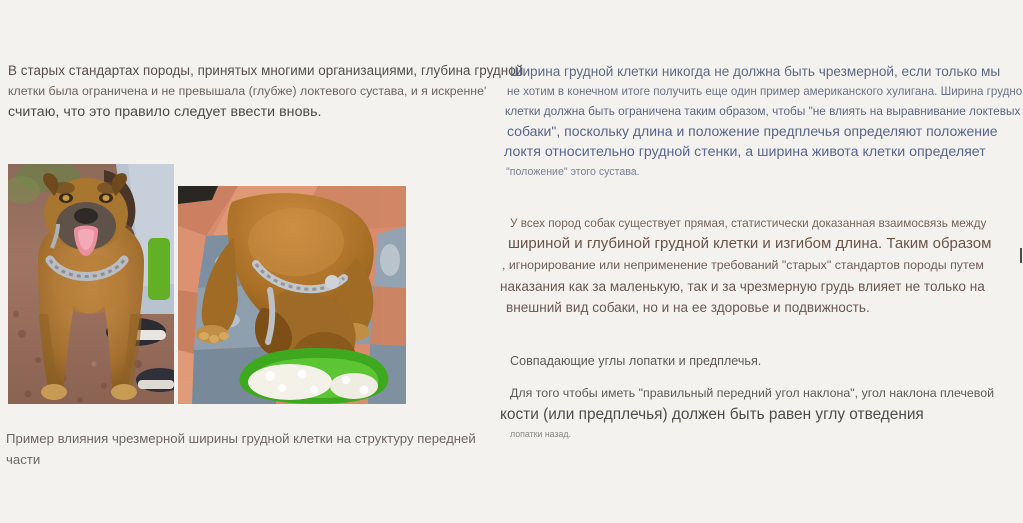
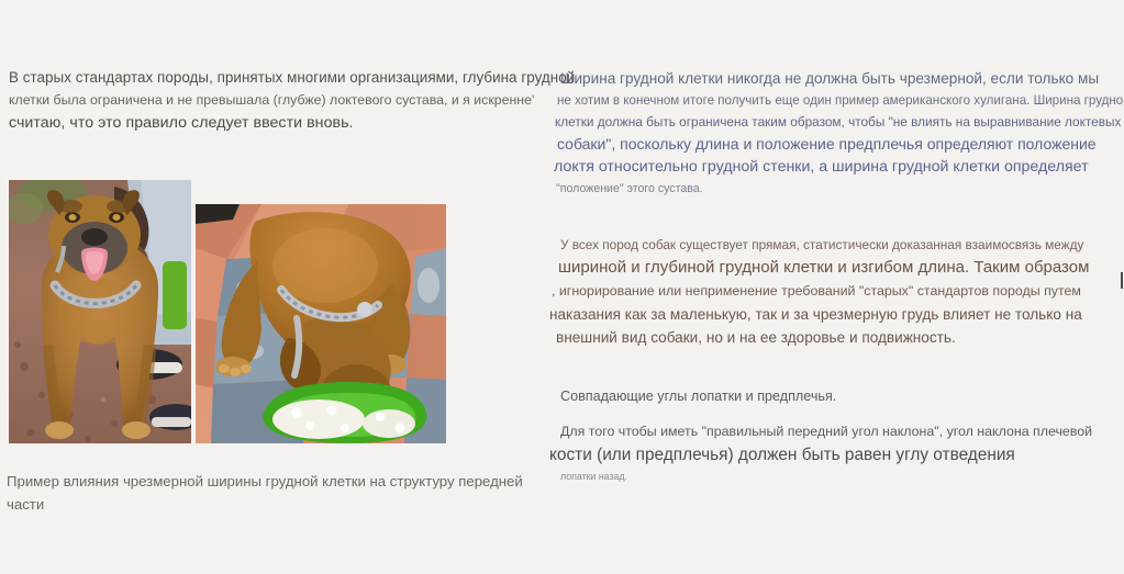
  В старых стандартах породы, принятых многими организациями, глубина груд
  клетки была ограничена и не превышала (глубже) локтевого сустава, и я искренне'
  считаю, что это правило следует ввести вновь.
  Пример влияния чрезмерной ширины грудной клетки на структуру передней
  части
  Ширина грудной клетки никогда не должна быть чрезмерной, если только мы
  не хотим в конечном итоге получить еще один пример американского хулигана. Ширина грудно
  клетки должна быть ограничена таким образом, чтобы "не влиять на выравнивание локтевых
  собаки", поскольку длина и положение предплечья определяют положение
- локтя относительно грудной стенки, а ширина живота клетки определяет
+ локтя относительно грудной стенки, а ширина грудной клетки определяет
  "положение" этого сустава.
  У всех пород собак существует прямая, статистически доказанная взаимосвязь между
  шириной и глубиной грудной клетки и изгибом длина. Таким образом
  , игнорирование или неприменение требований "старых" стандартов породы путем
  наказания как за маленькую, так и за чрезмерную грудь влияет не только на
  внешний вид собаки, но и на ее здоровье и подвижность.
  Совпадающие углы лопатки и предплечья.
  Для того чтобы иметь "правильный передний угол наклона", угол наклона плечевой
  кости (или предплечья) должен быть равен углу отведения
  лопатки назад.
